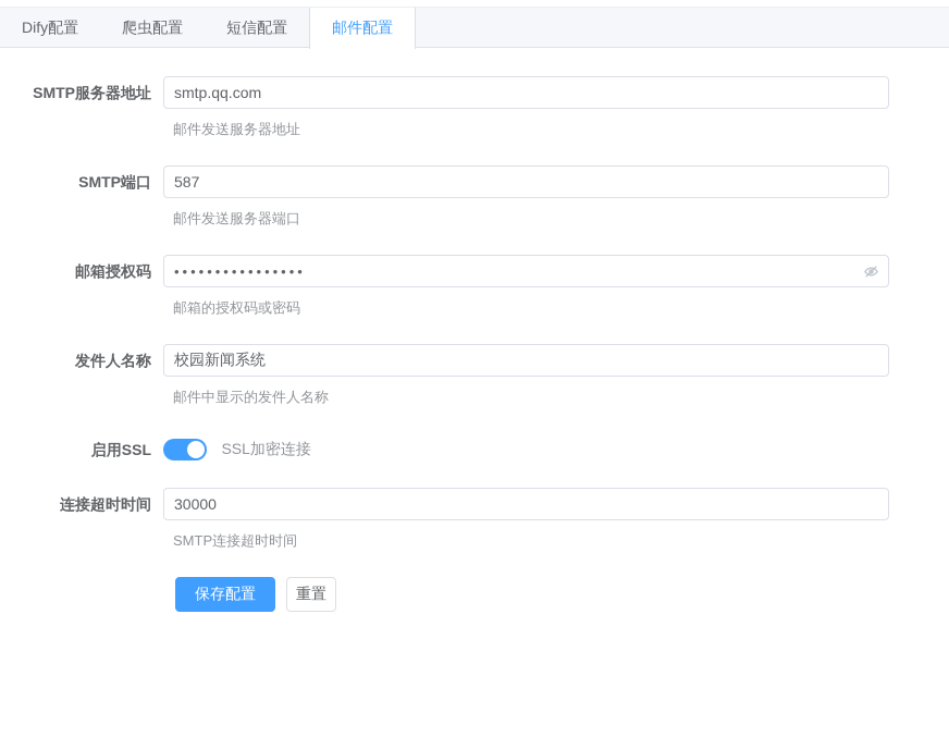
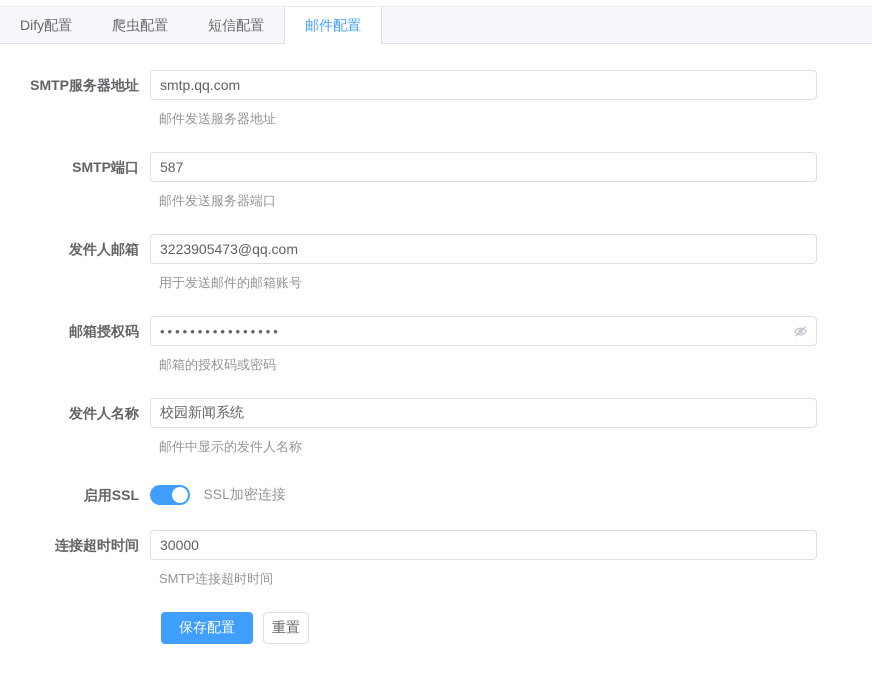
  Dify配置
  爬虫配置
  短信配置
  邮件配置
  SMTP服务器地址
  smtp.qq.com
  邮件发送服务器地址
  SMTP端口
  587
  邮件发送服务器端口
+ 发件人邮箱
+ 3223905473@qq.com
+ 用于发送邮件的邮箱账号
  邮箱授权码
  ••••••••••••••••
  邮箱的授权码或密码
  发件人名称
  校园新闻系统
  邮件中显示的发件人名称
  启用SSL
  SSL加密连接
  连接超时时间
  30000
  SMTP连接超时时间
  保存配置
  重置
